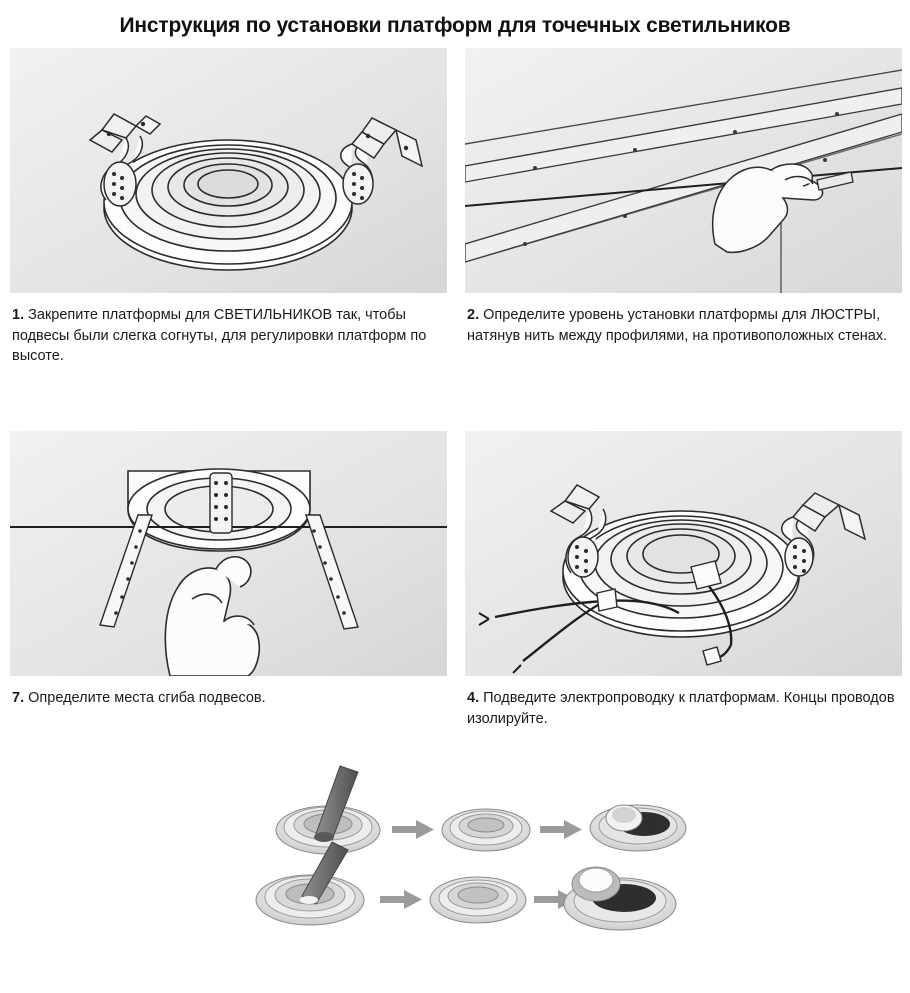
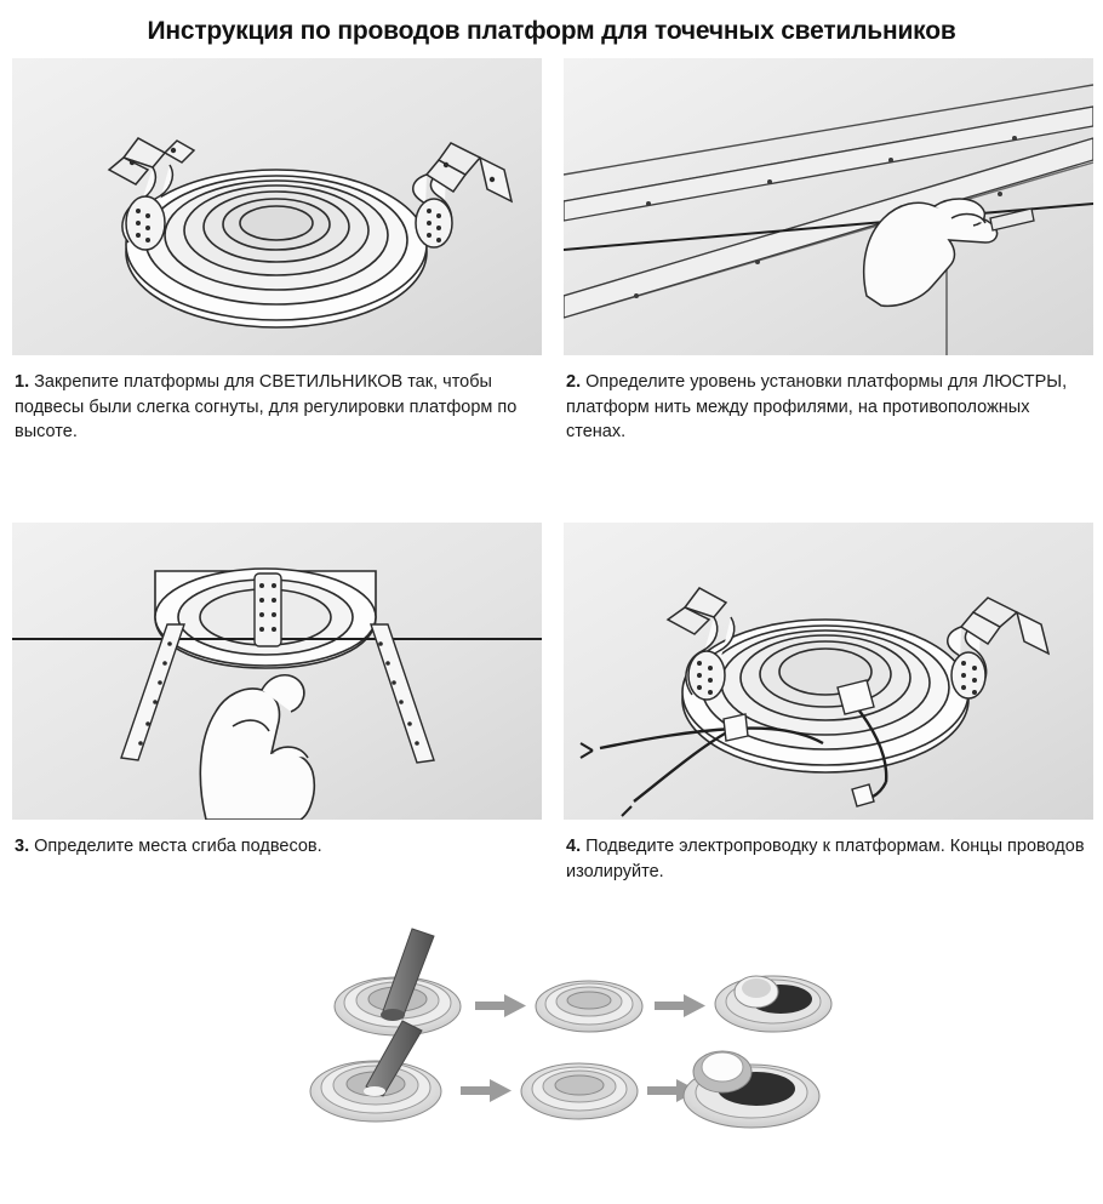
- Инструкция по установки платформ для точечных светильников
+ Инструкция по проводов платформ для точечных светильников
  1. Закрепите платформы для СВЕТИЛЬНИКОВ так, чтобы подвесы были слегка согнуты, для регулировки платформ по высоте.
- 2. Определите уровень установки платформы для ЛЮСТРЫ, натянув нить между профилями, на противоположных стенах.
+ 2. Определите уровень установки платформы для ЛЮСТРЫ, платформ нить между профилями, на противоположных стенах.
- 7. Определите места сгиба подвесов.
+ 3. Определите места сгиба подвесов.
  4. Подведите электропроводку к платформам. Концы проводов изолируйте.
